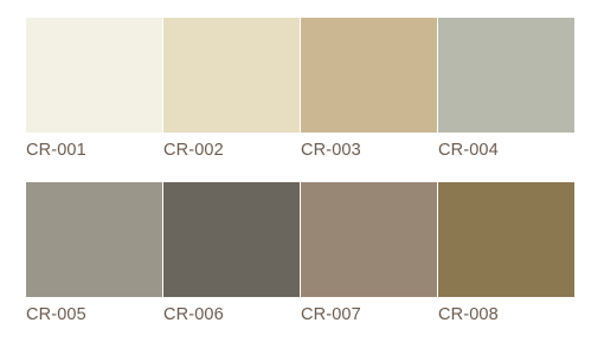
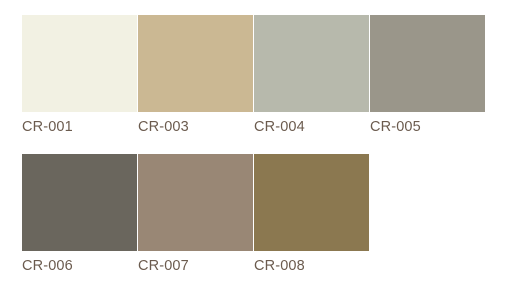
  CR-001
- CR-002
  CR-003
  CR-004
  CR-005
  CR-006
  CR-007
  CR-008
